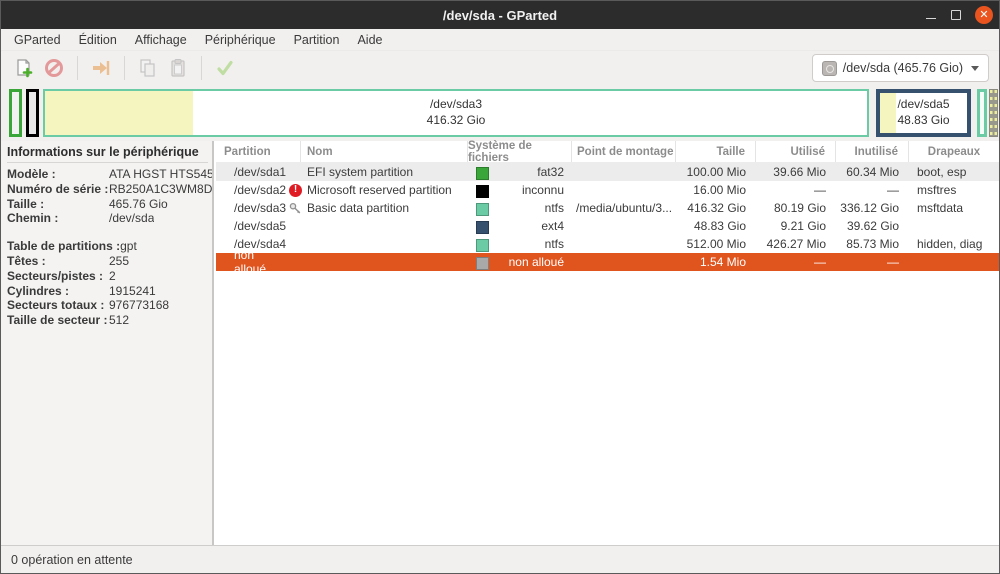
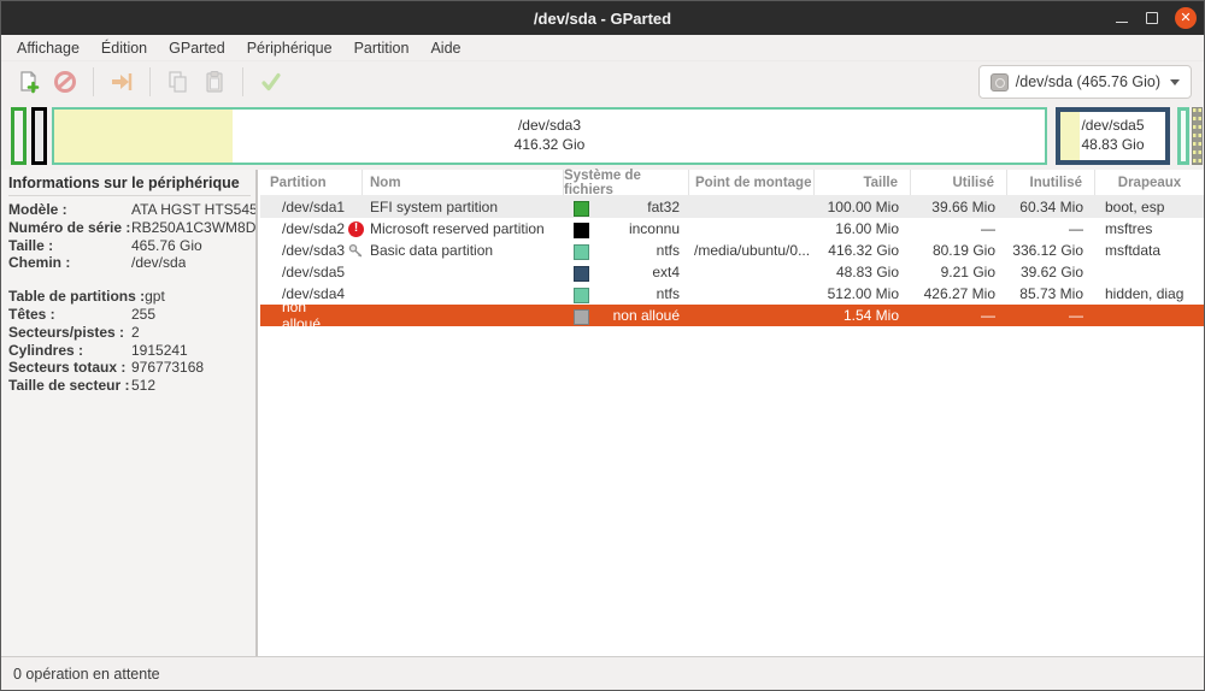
  /dev/sda - GParted
  ✕
- GParted
+ Affichage
  Édition
- Affichage
+ GParted
  Périphérique
  Partition
  Aide
  /dev/sda (465.76 Gio)
  /dev/sda3
  416.32 Gio
  /dev/sda5
  48.83 Gio
  Informations sur le périphérique
  Modèle :
  ATA HGST HTS545
  Numéro de série :
  RB250A1C3WM8D
  Taille :
  465.76 Gio
  Chemin :
  /dev/sda
  Table de partitions :
  gpt
  Têtes :
  255
  Secteurs/pistes :
  2
  Cylindres :
  1915241
  Secteurs totaux :
  976773168
  Taille de secteur :
  512
  Partition
  Nom
  Système de fichiers
  Point de montage
  Taille
  Utilisé
  Inutilisé
  Drapeaux
  /dev/sda1
  EFI system partition
  fat32
  100.00 Mio
  39.66 Mio
  60.34 Mio
  boot, esp
  /dev/sda2
  !
  Microsoft reserved partition
  inconnu
  16.00 Mio
  —
  —
  msftres
  /dev/sda3
  Basic data partition
  ntfs
- /media/ubuntu/3...
+ /media/ubuntu/0...
  416.32 Gio
  80.19 Gio
  336.12 Gio
  msftdata
  /dev/sda5
  ext4
  48.83 Gio
  9.21 Gio
  39.62 Gio
  /dev/sda4
  ntfs
  512.00 Mio
  426.27 Mio
  85.73 Mio
  hidden, diag
  non alloué
  non alloué
  1.54 Mio
  —
  —
  0 opération en attente
